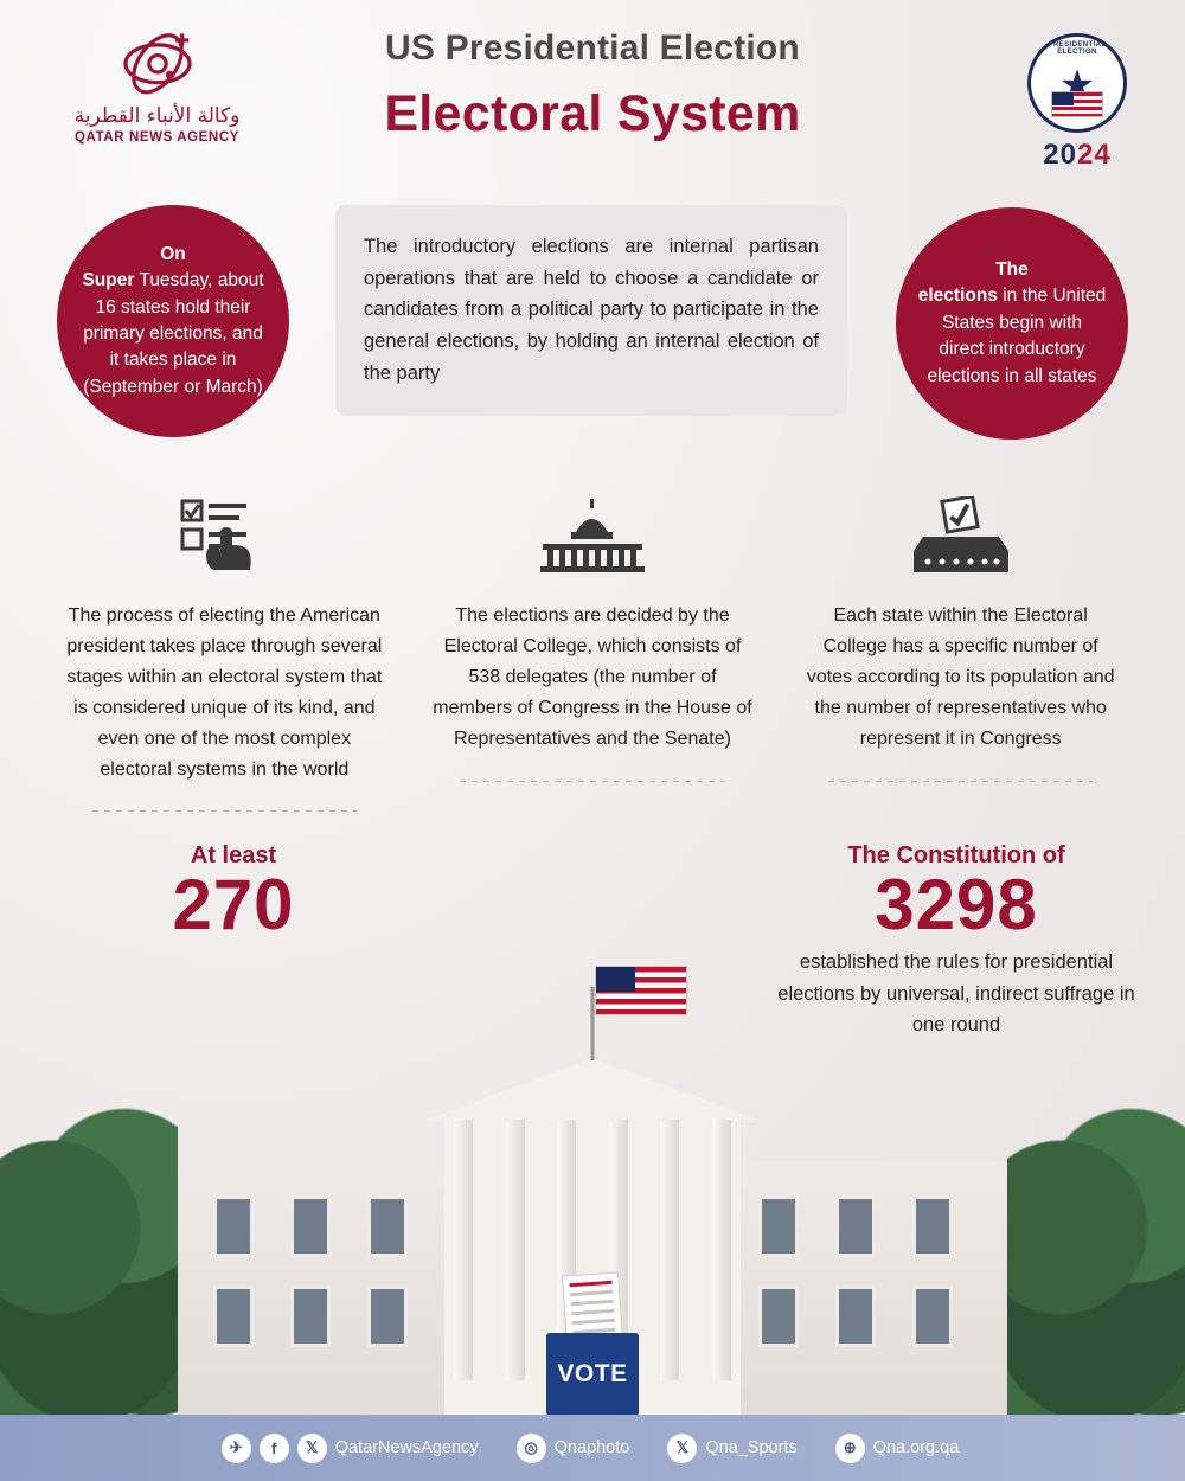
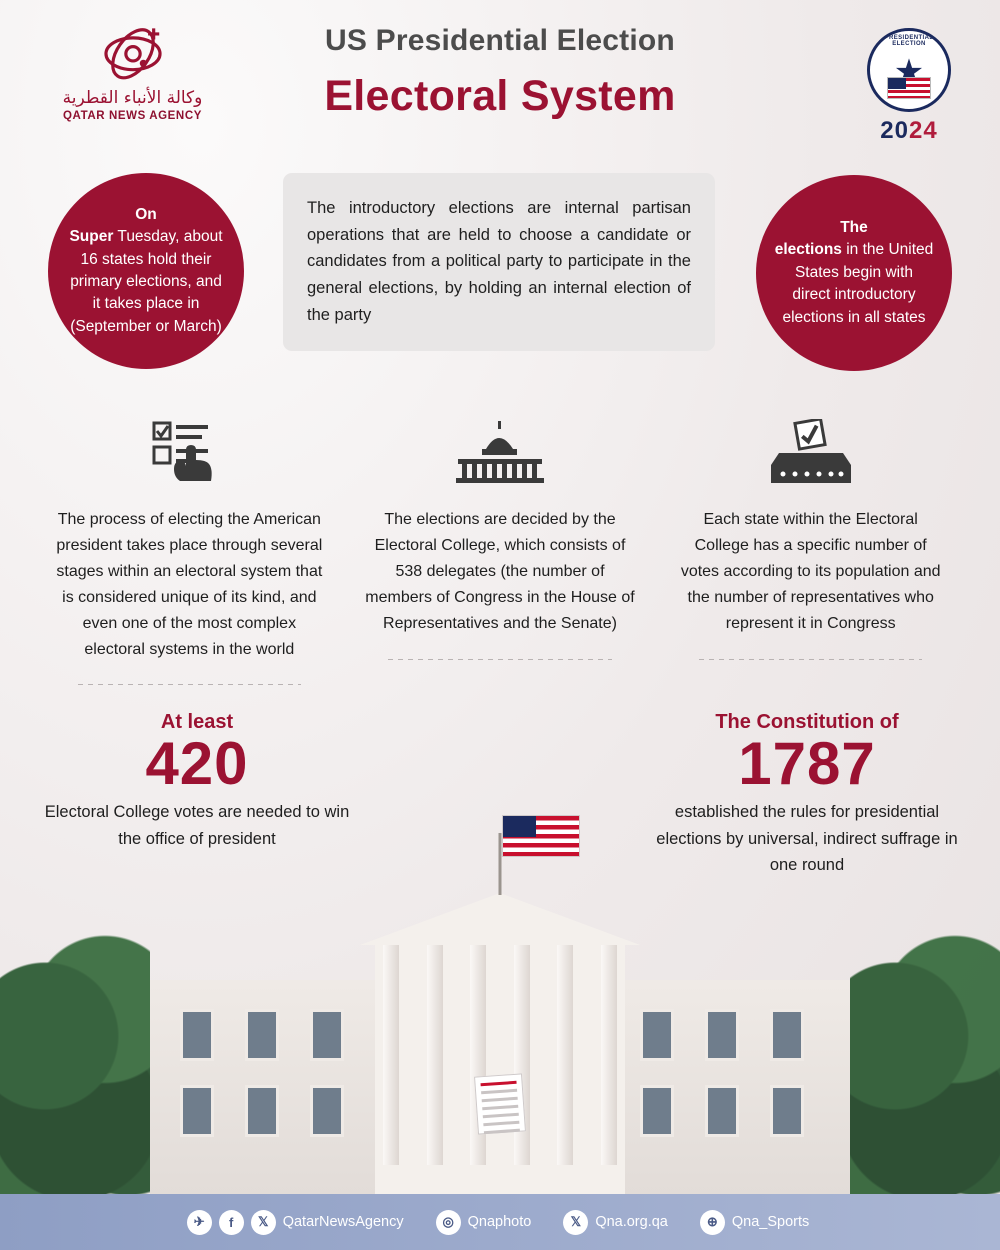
  وكالة الأنباء القطرية
  QATAR NEWS AGENCY
  US Presidential Election
  Electoral System
  ★
  2024
  On
  Super Tuesday, about 16 states hold their primary elections, and it takes place in (September or March)
  The introductory elections are internal partisan operations that are held to choose a candidate or candidates from a political party to participate in the general elections, by holding an internal election of the party
  The
  elections in the United States begin with direct introductory elections in all states
  The process of electing the American president takes place through several stages within an electoral system that is considered unique of its kind, and even one of the most complex electoral systems in the world
  The elections are decided by the Electoral College, which consists of 538 delegates (the number of members of Congress in the House of Representatives and the Senate)
  Each state within the Electoral College has a specific number of votes according to its population and the number of representatives who represent it in Congress
  At least
- 270
+ 420
+ Electoral College votes are needed to win the office of president
  The Constitution of
- 3298
+ 1787
  established the rules for presidential elections by universal, indirect suffrage in one round
- VOTE
  ✈
  f
  𝕏
  QatarNewsAgency
  ◎
  Qnaphoto
  𝕏
- Qna_Sports
+ Qna.org.qa
  ⊕
- Qna.org.qa
+ Qna_Sports
